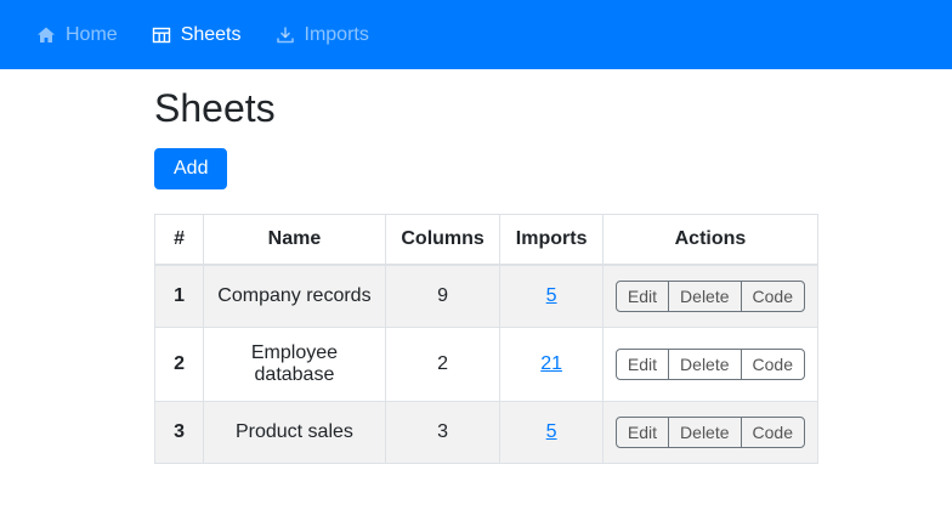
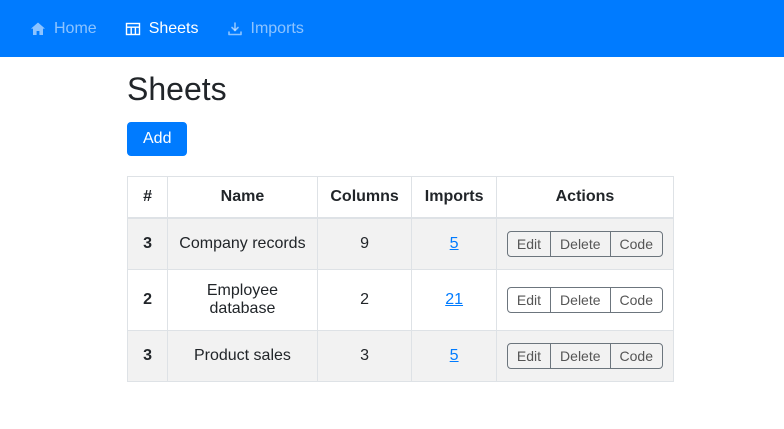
  Home
  Sheets
  Imports
  Sheets
  Add
  #	Name	Columns	Imports	Actions
- 1	Company records	9	5	Edit Delete Code
+ 3	Company records	9	5	Edit Delete Code
  2	Employee database	2	21	Edit Delete Code
  3	Product sales	3	5	Edit Delete Code
